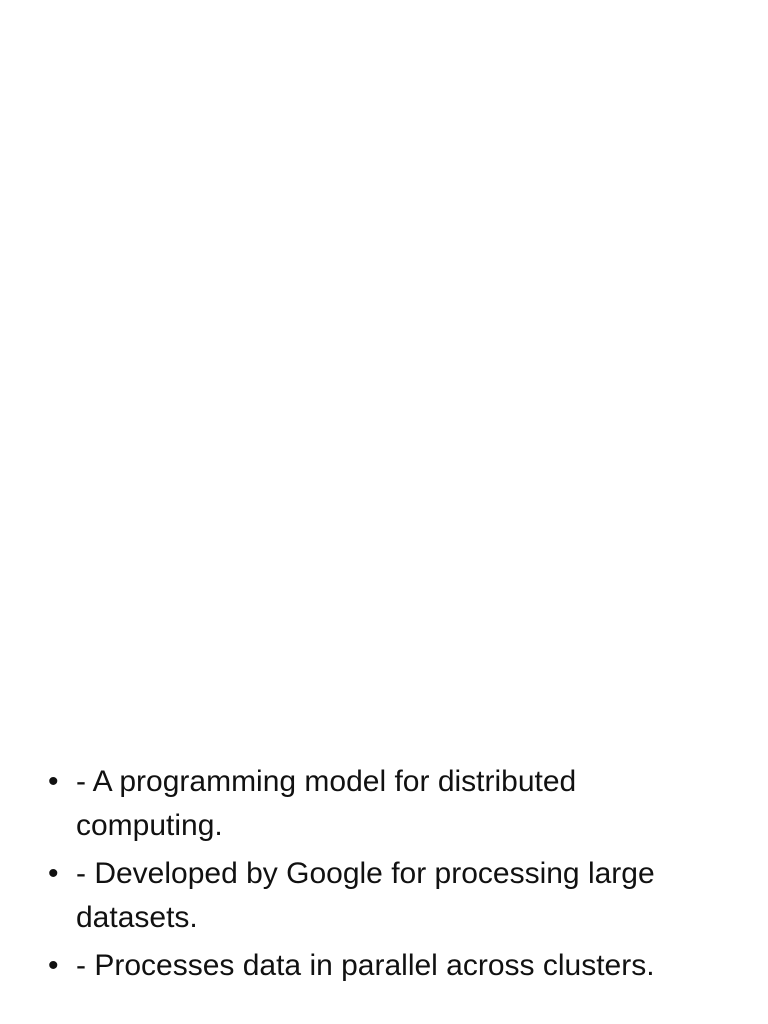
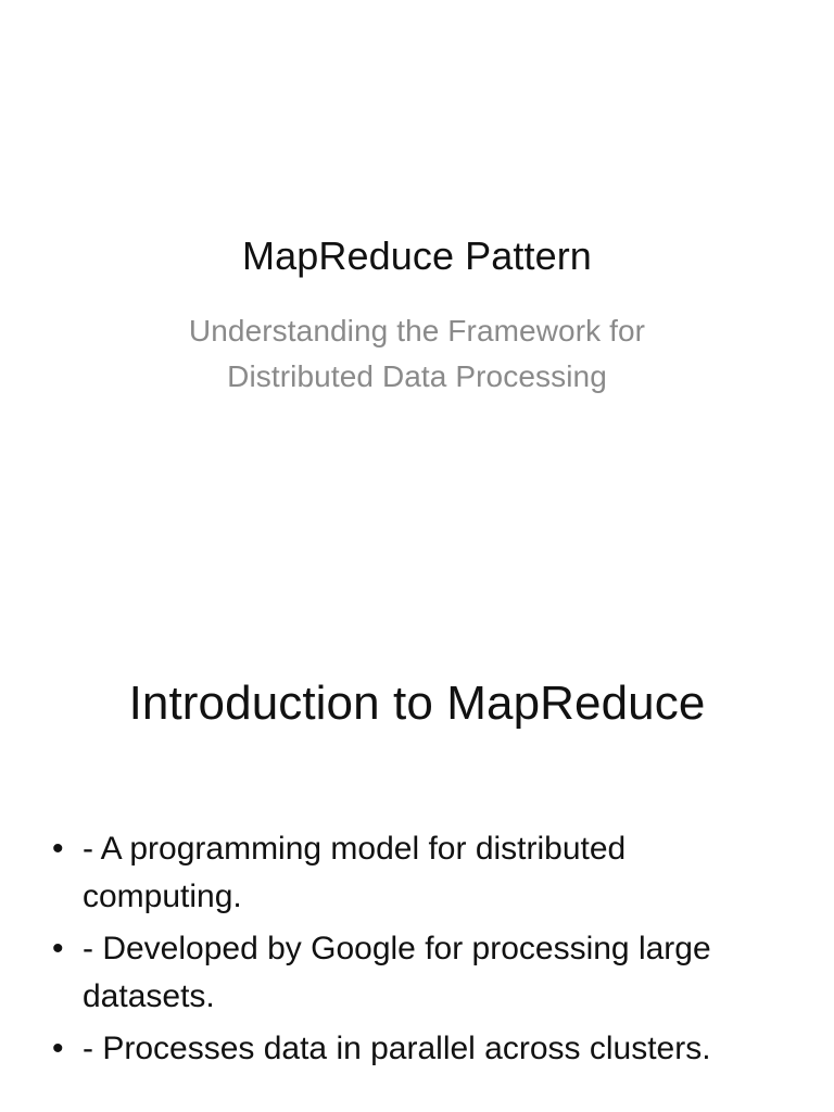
+ MapReduce Pattern
+ Understanding the Framework for
+ Distributed Data Processing
+ Introduction to MapReduce
  •
  - A programming model for distributed computing.
  •
  - Developed by Google for processing large datasets.
  •
  - Processes data in parallel across clusters.
